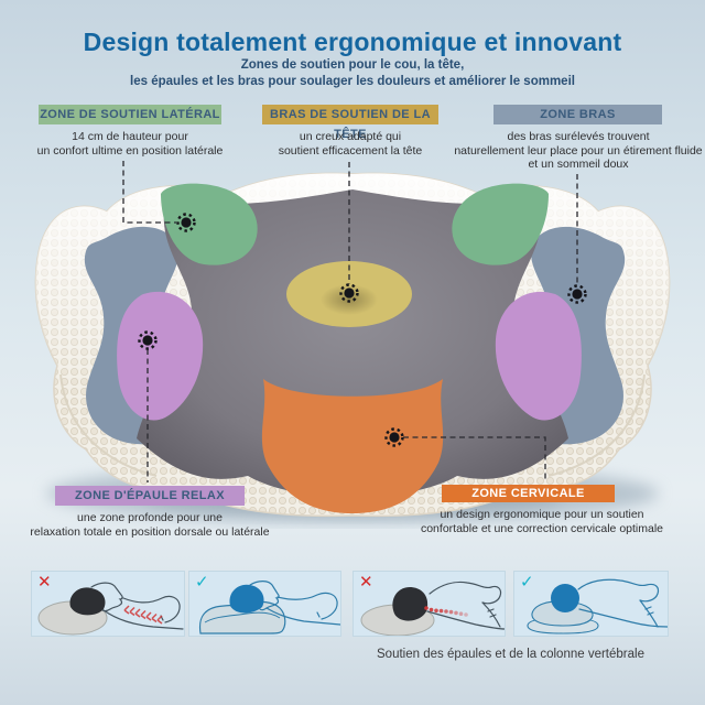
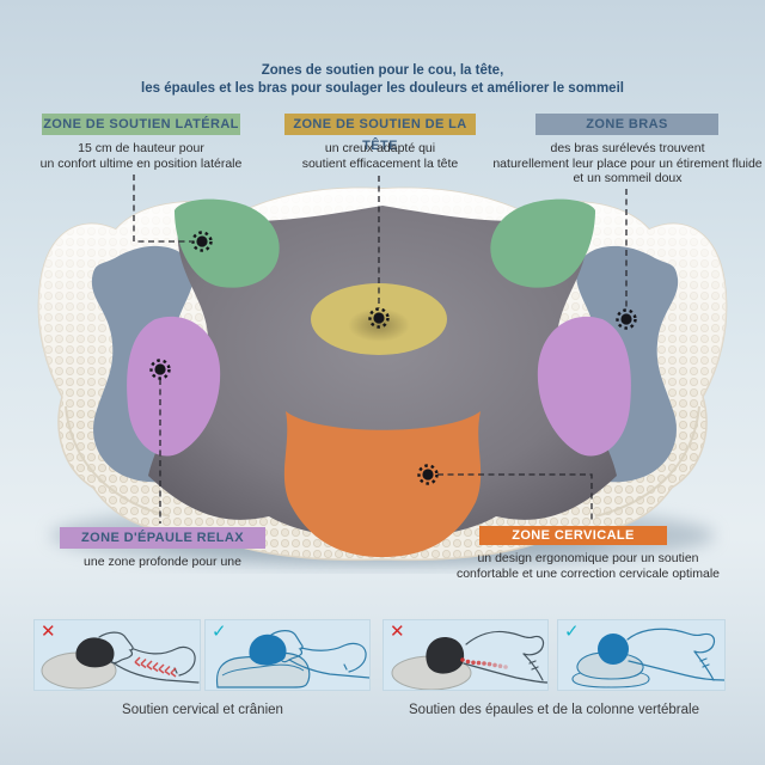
- Design totalement ergonomique et innovant
  Zones de soutien pour le cou, la tête,
  les épaules et les bras pour soulager les douleurs et améliorer le sommeil
  ZONE DE SOUTIEN LATÉRAL
- BRAS DE SOUTIEN DE LA TÊTE
+ ZONE DE SOUTIEN DE LA TÊTE
  ZONE BRAS
- 14 cm de hauteur pour
+ 15 cm de hauteur pour
  un confort ultime en position latérale
  un creux adapté qui
  soutient efficacement la tête
  des bras surélevés trouvent
  naturellement leur place pour un étirement fluide
  et un sommeil doux
  ZONE D'ÉPAULE RELAX
  ZONE CERVICALE
  une zone profonde pour une
- relaxation totale en position dorsale ou latérale
  un design ergonomique pour un soutien
  confortable et une correction cervicale optimale
  ✕
  ✓
  ✕
  ✓
+ Soutien cervical et crânien
  Soutien des épaules et de la colonne vertébrale
